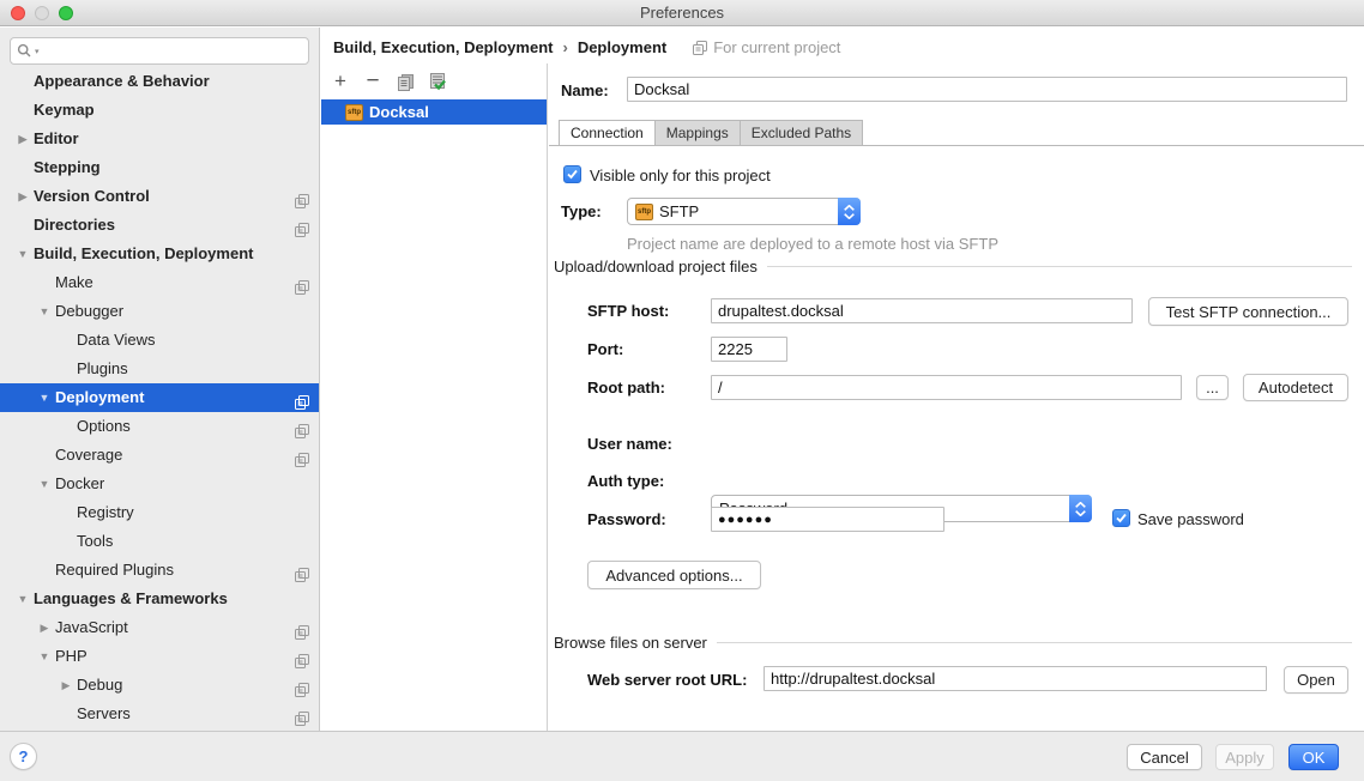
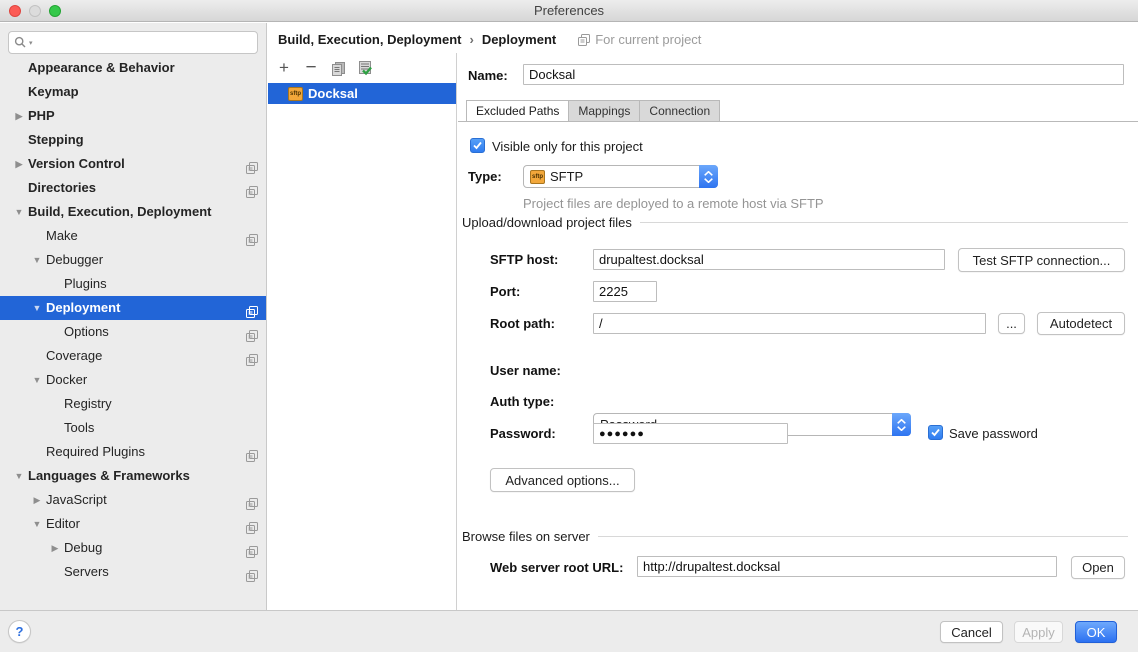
  Preferences
  Appearance & Behavior
  Keymap
- ▶ Editor
+ ▶ PHP
  Stepping
  ▶ Version Control
  Directories
  ▼ Build, Execution, Deployment
  Make
  ▼ Debugger
- Data Views
  Plugins
  ▼ Deployment
  Options
  Coverage
  ▼ Docker
  Registry
  Tools
  Required Plugins
  ▼ Languages & Frameworks
  ▶ JavaScript
- ▼ PHP
+ ▼ Editor
  ▶ Debug
  Servers
  Build, Execution, Deployment
  ›
  Deployment
  For current project
  +
  −
  Docksal
  Name:
  Docksal
- Connection
+ Excluded Paths
  Mappings
- Excluded Paths
+ Connection
  Visible only for this project
  Type:
  SFTP
- Project name are deployed to a remote host via SFTP
+ Project files are deployed to a remote host via SFTP
  Upload/download project files
  SFTP host:
  drupaltest.docksal
  Test SFTP connection...
  Port:
  2225
  Root path:
  /
  ...
  Autodetect
  User name:
  Auth type:
  Password:
  ●●●●●●
  Save password
  Advanced options...
  Browse files on server
  Web server root URL:
  http://drupaltest.docksal
  Open
  ?
  Cancel
  Apply
  OK
